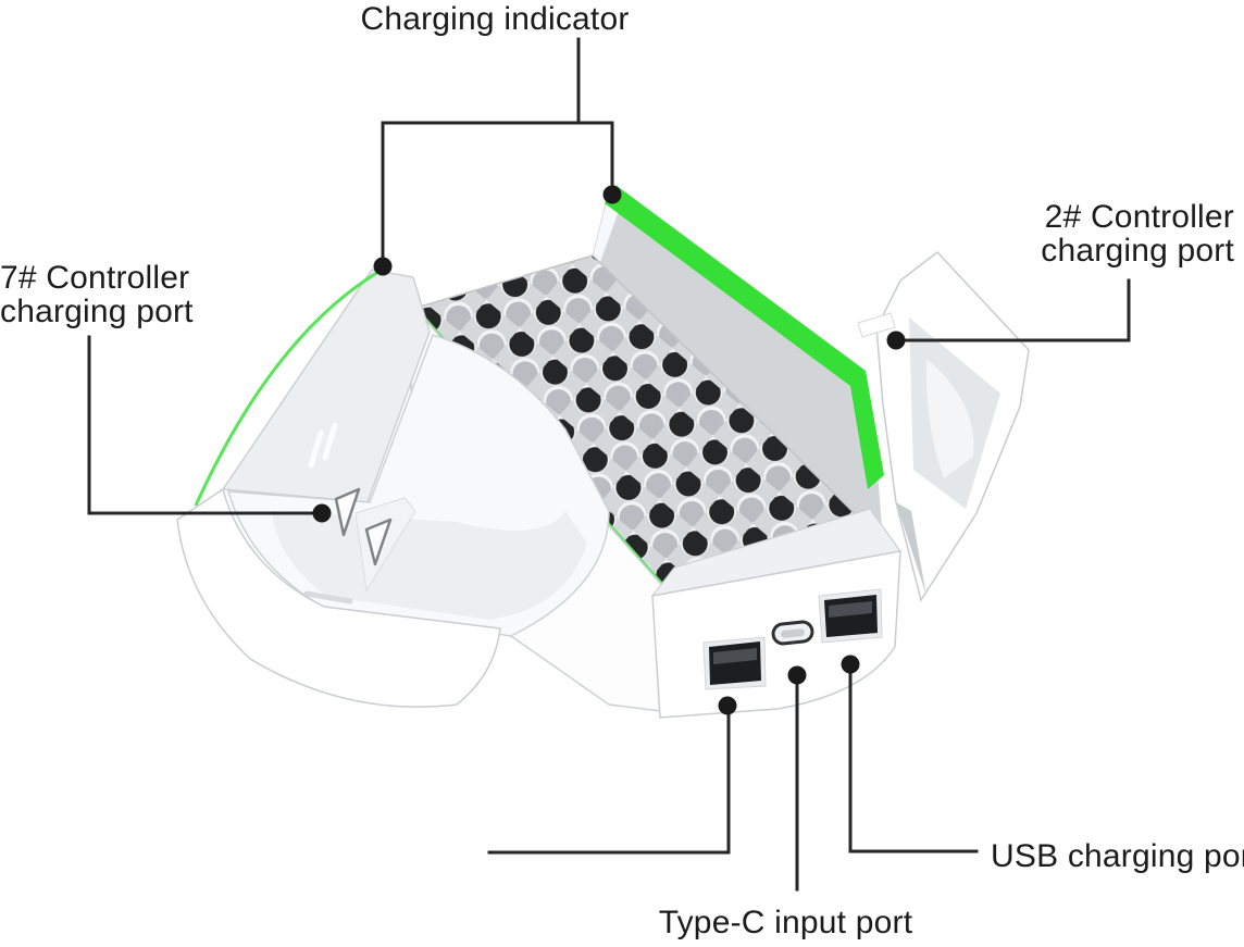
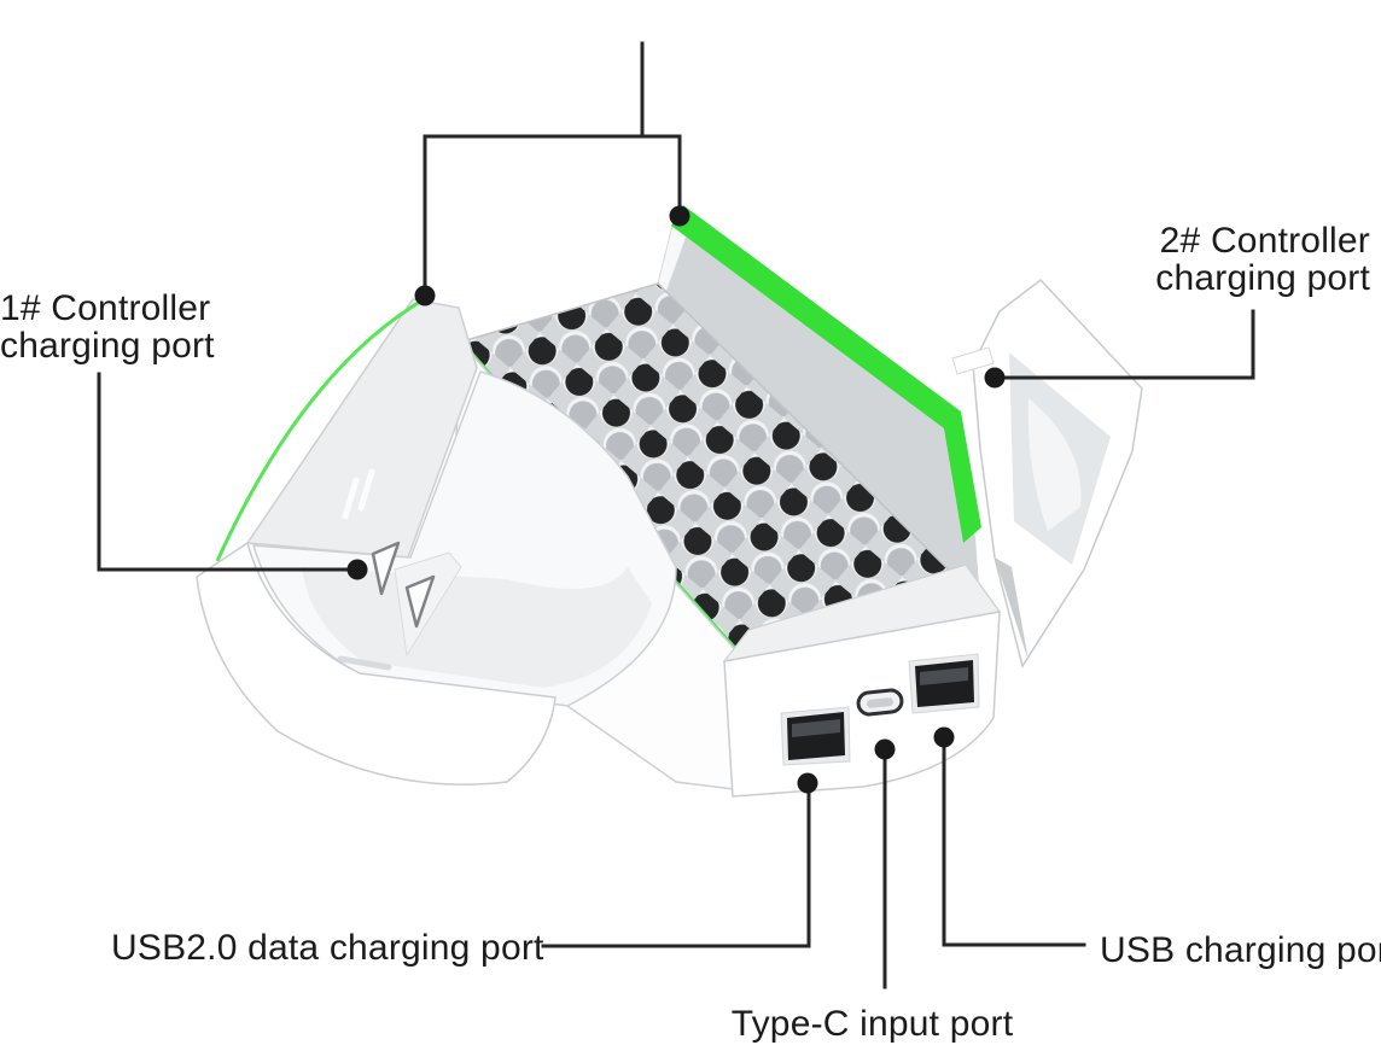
- Charging indicator
- 7# Controller
+ 1# Controller
  charging port
  2# Controller
  charging port
+ USB2.0 data charging port
  Type-C input port
  USB charging po
